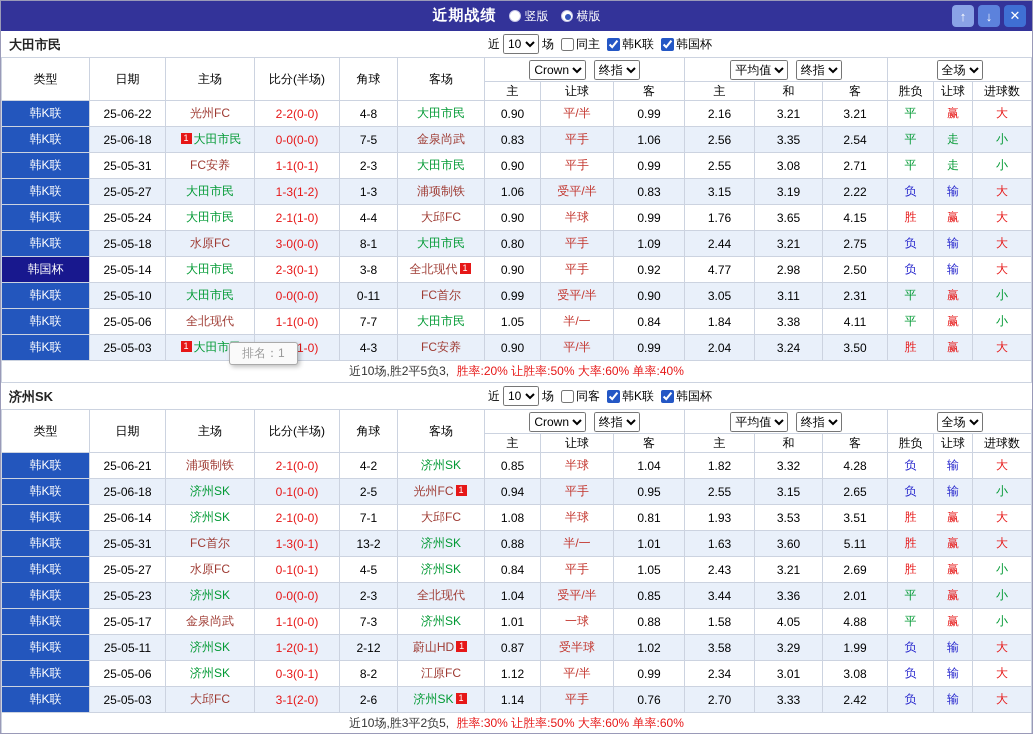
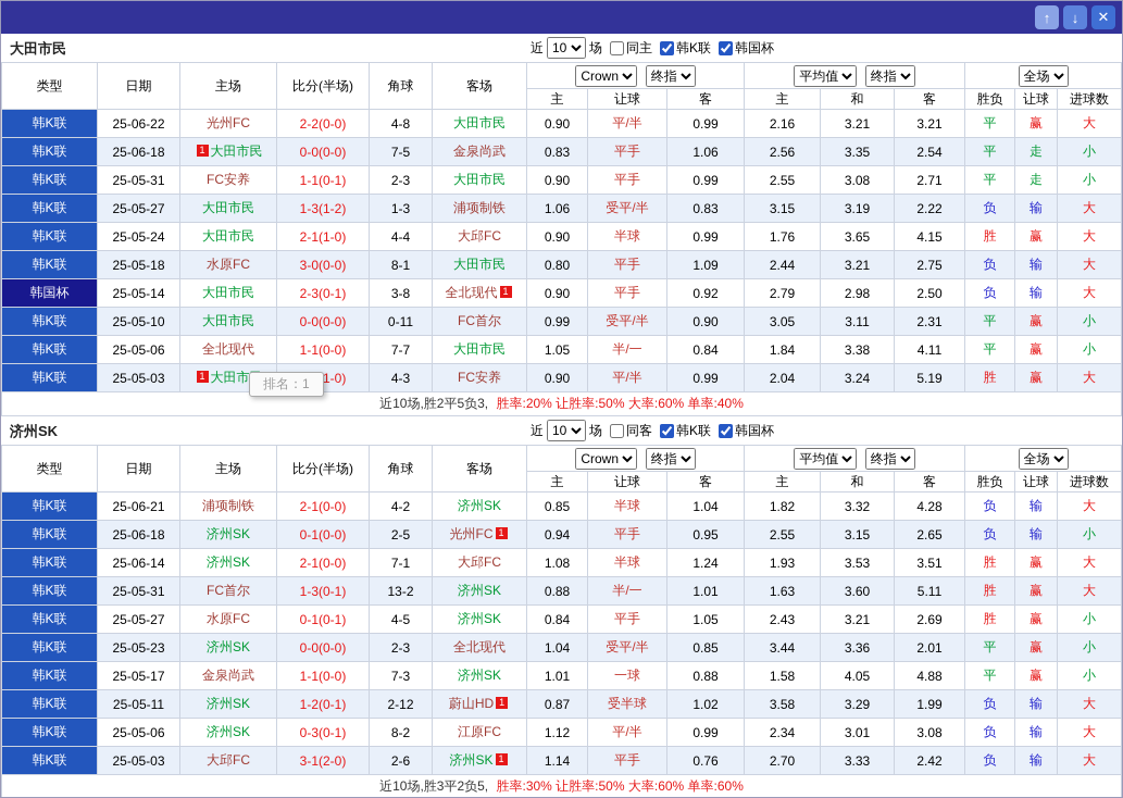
- 近期战绩
- 竖版
- 横版
  ↑
  ↓
  ✕
  大田市民
  近
  10
  场
  同主
  韩K联
  韩国杯
  类型	日期	主场	比分(半场)	角球	客场	Crown 终指	平均值 终指	全场
  主	让球	客	主	和	客	胜负	让球	进球数
  韩K联	25-06-22	光州FC	2-2(0-0)	4-8	大田市民	0.90	平/半	0.99	2.16	3.21	3.21	平	赢	大
  韩K联	25-06-18	1 大田市民	0-0(0-0)	7-5	金泉尚武	0.83	平手	1.06	2.56	3.35	2.54	平	走	小
  韩K联	25-05-31	FC安养	1-1(0-1)	2-3	大田市民	0.90	平手	0.99	2.55	3.08	2.71	平	走	小
  韩K联	25-05-27	大田市民	1-3(1-2)	1-3	浦项制铁	1.06	受平/半	0.83	3.15	3.19	2.22	负	输	大
  韩K联	25-05-24	大田市民	2-1(1-0)	4-4	大邱FC	0.90	半球	0.99	1.76	3.65	4.15	胜	赢	大
  韩K联	25-05-18	水原FC	3-0(0-0)	8-1	大田市民	0.80	平手	1.09	2.44	3.21	2.75	负	输	大
- 韩国杯	25-05-14	大田市民	2-3(0-1)	3-8	全北现代 1	0.90	平手	0.92	4.77	2.98	2.50	负	输	大
+ 韩国杯	25-05-14	大田市民	2-3(0-1)	3-8	全北现代 1	0.90	平手	0.92	2.79	2.98	2.50	负	输	大
  韩K联	25-05-10	大田市民	0-0(0-0)	0-11	FC首尔	0.99	受平/半	0.90	3.05	3.11	2.31	平	赢	小
  韩K联	25-05-06	全北现代	1-1(0-0)	7-7	大田市民	1.05	半/一	0.84	1.84	3.38	4.11	平	赢	小
- 韩K联	25-05-03	1 大田市	1-0)	4-3	FC安养	0.90	平/半	0.99	2.04	3.24	3.50	胜	赢	大
+ 韩K联	25-05-03	1 大田市	1-0)	4-3	FC安养	0.90	平/半	0.99	2.04	3.24	5.19	胜	赢	大
  近10场,胜2平5负3, 胜率:20% 让胜率:50% 大率:60% 单率:40%
  济州SK
  近
  10
  场
  同客
  韩K联
  韩国杯
  类型	日期	主场	比分(半场)	角球	客场	Crown 终指	平均值 终指	全场
  主	让球	客	主	和	客	胜负	让球	进球数
  韩K联	25-06-21	浦项制铁	2-1(0-0)	4-2	济州SK	0.85	半球	1.04	1.82	3.32	4.28	负	输	大
  韩K联	25-06-18	济州SK	0-1(0-0)	2-5	光州FC 1	0.94	平手	0.95	2.55	3.15	2.65	负	输	小
- 韩K联	25-06-14	济州SK	2-1(0-0)	7-1	大邱FC	1.08	半球	0.81	1.93	3.53	3.51	胜	赢	大
+ 韩K联	25-06-14	济州SK	2-1(0-0)	7-1	大邱FC	1.08	半球	1.24	1.93	3.53	3.51	胜	赢	大
  韩K联	25-05-31	FC首尔	1-3(0-1)	13-2	济州SK	0.88	半/一	1.01	1.63	3.60	5.11	胜	赢	大
  韩K联	25-05-27	水原FC	0-1(0-1)	4-5	济州SK	0.84	平手	1.05	2.43	3.21	2.69	胜	赢	小
  韩K联	25-05-23	济州SK	0-0(0-0)	2-3	全北现代	1.04	受平/半	0.85	3.44	3.36	2.01	平	赢	小
  韩K联	25-05-17	金泉尚武	1-1(0-0)	7-3	济州SK	1.01	一球	0.88	1.58	4.05	4.88	平	赢	小
  韩K联	25-05-11	济州SK	1-2(0-1)	2-12	蔚山HD 1	0.87	受半球	1.02	3.58	3.29	1.99	负	输	大
  韩K联	25-05-06	济州SK	0-3(0-1)	8-2	江原FC	1.12	平/半	0.99	2.34	3.01	3.08	负	输	大
  韩K联	25-05-03	大邱FC	3-1(2-0)	2-6	济州SK 1	1.14	平手	0.76	2.70	3.33	2.42	负	输	大
  近10场,胜3平2负5, 胜率:30% 让胜率:50% 大率:60% 单率:60%
  排名：1
